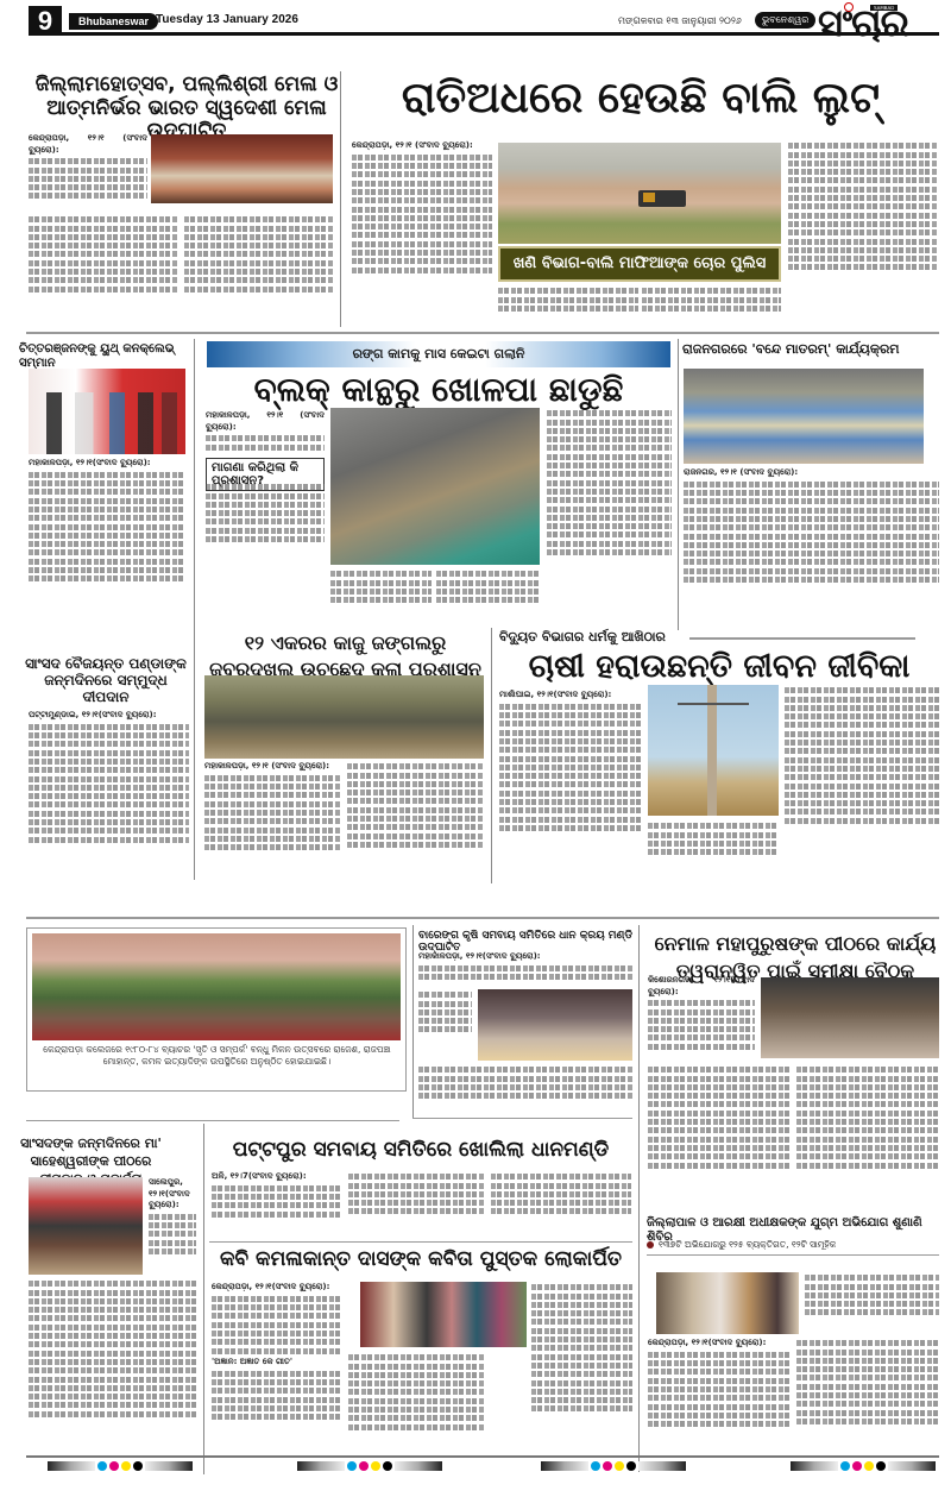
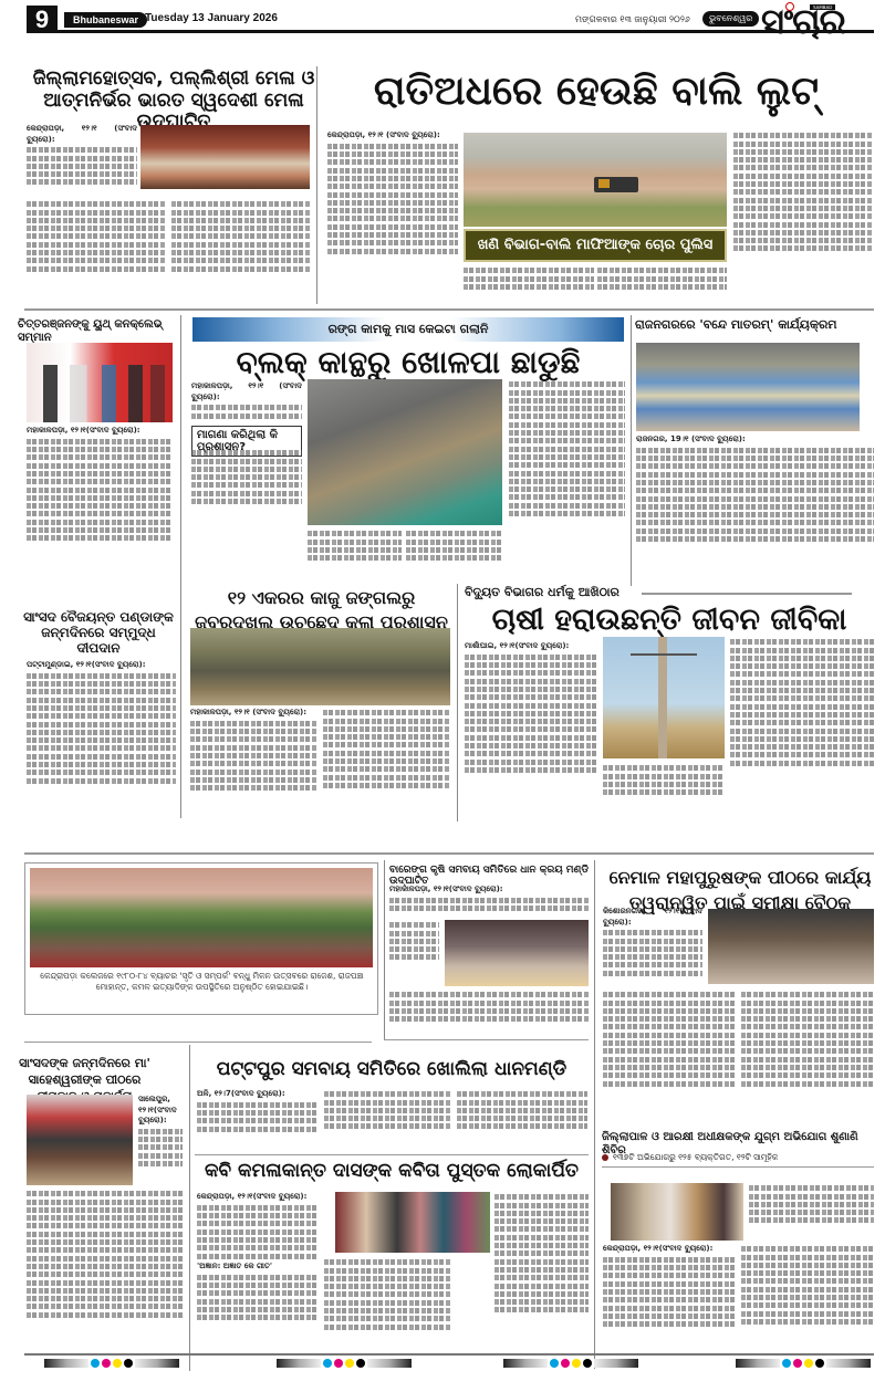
  9
  Bhubaneswar
  Tuesday 13 January 2026
  ମଙ୍ଗଳବାର ୧୩ ଜାନୁୟାରୀ ୨୦୨୬
  ଭୁବନେଶ୍ୱର
  ସଂଚାର
  ଜିଲ୍ଲାମହୋତ୍ସବ, ପଲ୍ଲିଶ୍ରୀ ମେଳା ଓ ଆତ୍ମନିର୍ଭର ଭାରତ ସ୍ୱଦେଶୀ ମେଳା ଉଦ୍‌ଘାଟିତ
  କେନ୍ଦ୍ରାପଡ଼ା, ୧୨।୧ (ସଂବାଦ ବ୍ୟୁରୋ):
  ରାତିଅଧରେ ହେଉଛି ବାଲି ଲୁଟ୍
  କେନ୍ଦ୍ରାପଡ଼ା, ୧୨।୧ (ସଂବାଦ ବ୍ୟୁରୋ):
  ଖଣି ବିଭାଗ-ବାଲି ମାଫିଆଙ୍କ ଚୋର ପୁଲିସ ଖେଳ
  ଚିତ୍ତରଞ୍ଜନଙ୍କୁ ୟୁଥ୍ କନକ୍ଲେଭ୍ ସମ୍ମାନ
  ମହାକାଳପଡ଼ା, ୧୨।୧(ସଂବାଦ ବ୍ୟୁରୋ):
  ରଙ୍ଗ କାମକୁ ମାସ କେଇଟା ଗଲାନି
  ବ୍ଲକ୍ କାନ୍ଥରୁ ଖୋଳପା ଛାଡୁଛି
  ମହାକାଳପଡ଼ା, ୧୨।୧ (ସଂବାଦ ବ୍ୟୁରୋ):
  ମାଗଣା କରିଥିଲା କି ପ୍ରଶାସନ?
  ରାଜନଗରରେ 'ବନ୍ଦେ ମାତରମ୍' କାର୍ଯ୍ୟକ୍ରମ
- ରାଜନଗର, ୧୨।୧ (ସଂବାଦ ବ୍ୟୁରୋ):
+ ରାଜନଗର, 19।୧ (ସଂବାଦ ବ୍ୟୁରୋ):
  ସାଂସଦ ବୈଜୟନ୍ତ ପଣ୍ଡାଙ୍କ ଜନ୍ମଦିନରେ ସମ୍ମୁଦ୍ଧ ଦୀପଦାନ
  ପଟ୍ଟାମୁଣ୍ଡାଇ, ୧୨।୧(ସଂବାଦ ବ୍ୟୁରୋ):
  ୧୨ ଏକରର କାଜୁ ଜଙ୍ଗଲରୁ ଜବରଦଖଲ ଉଚ୍ଛେଦ କଲା ପ୍ରଶାସନ
  ମହାକାଳପଡ଼ା, ୧୨।୧ (ସଂବାଦ ବ୍ୟୁରୋ):
  ବିଦ୍ୟୁତ ବିଭାଗର ଧର୍ମକୁ ଆଖିଠାର
  ଚାଷୀ ହରାଉଛନ୍ତି ଜୀବନ ଜୀବିକା
  ମାର୍ଶାଘାଇ, ୧୨।୧(ସଂବାଦ ବ୍ୟୁରୋ):
  କେନ୍ଦ୍ରାପଡ଼ା କଲେଜରେ ୧୯୮୦-୮୪ ବ୍ୟାଚର 'ସୃତି ଓ ସମ୍ପର୍କ' ବନ୍ଧୁ ମିଳନ ଉତ୍ସବରେ ରାଜେଶ, ରାଜପଞ୍ଚା ମୋହାନ୍ତ, କମଳ ଇତ୍ୟାଦିଙ୍କ ଉପସ୍ଥିତିରେ ଅନୁଷ୍ଠିତ ହୋଇଯାଇଛି।
  ବାରେଙ୍ଗ କୃଷି ସମବାୟ ସମିତିରେ ଧାନ କ୍ରୟ ମଣ୍ଡି ଉଦ୍‌ଘାଟିତ
  ମହାକାଳପଡ଼ା, ୧୨।୧(ସଂବାଦ ବ୍ୟୁରୋ):
  ନେମାଳ ମହାପୁରୁଷଙ୍କ ପୀଠରେ କାର୍ଯ୍ୟ ତ୍ୱରାନ୍ୱିତ ପାଇଁ ସମୀକ୍ଷା ବୈଠକ
  କିଶୋରନଗର, ୧୨।୧(ସଂବାଦ ବ୍ୟୁରୋ):
  ସାଲେପୁର, ୧୨।୧(ସଂବାଦ ବ୍ୟୁରୋ):
  ପଟ୍ଟପୁର ସମବାୟ ସମିତିରେ ଖୋଲିଲା ଧାନମଣ୍ଡି
  ଅଳି, ୧୨।7(ସଂବାଦ ବ୍ୟୁରୋ):
  କବି କମଳାକାନ୍ତ ଦାସଙ୍କ କବିତା ପୁସ୍ତକ ଲୋକାର୍ପିତ
  କେନ୍ଦ୍ରାପଡ଼ା, ୧୨।୧(ସଂବାଦ ବ୍ୟୁରୋ): 'ଅଜ୍ଞାନ: ଅଜ୍ଞାତ କେ ଗୀତ'
  ଜିଲ୍ଲାପାଳ ଓ ଆରକ୍ଷୀ ଅଧୀକ୍ଷକଙ୍କ ଯୁଗ୍ମ ଅଭିଯୋଗ ଶୁଣାଣି ଶିବିର
  ୧୩୭ଟି ଅଭିଯୋଗରୁ ୧୨୫ ବ୍ୟକ୍ତିଗତ, ୧୨ଟି ସାମୂହିକ
  କେନ୍ଦ୍ରାପଡ଼ା, ୧୨।୧(ସଂବାଦ ବ୍ୟୁରୋ):
